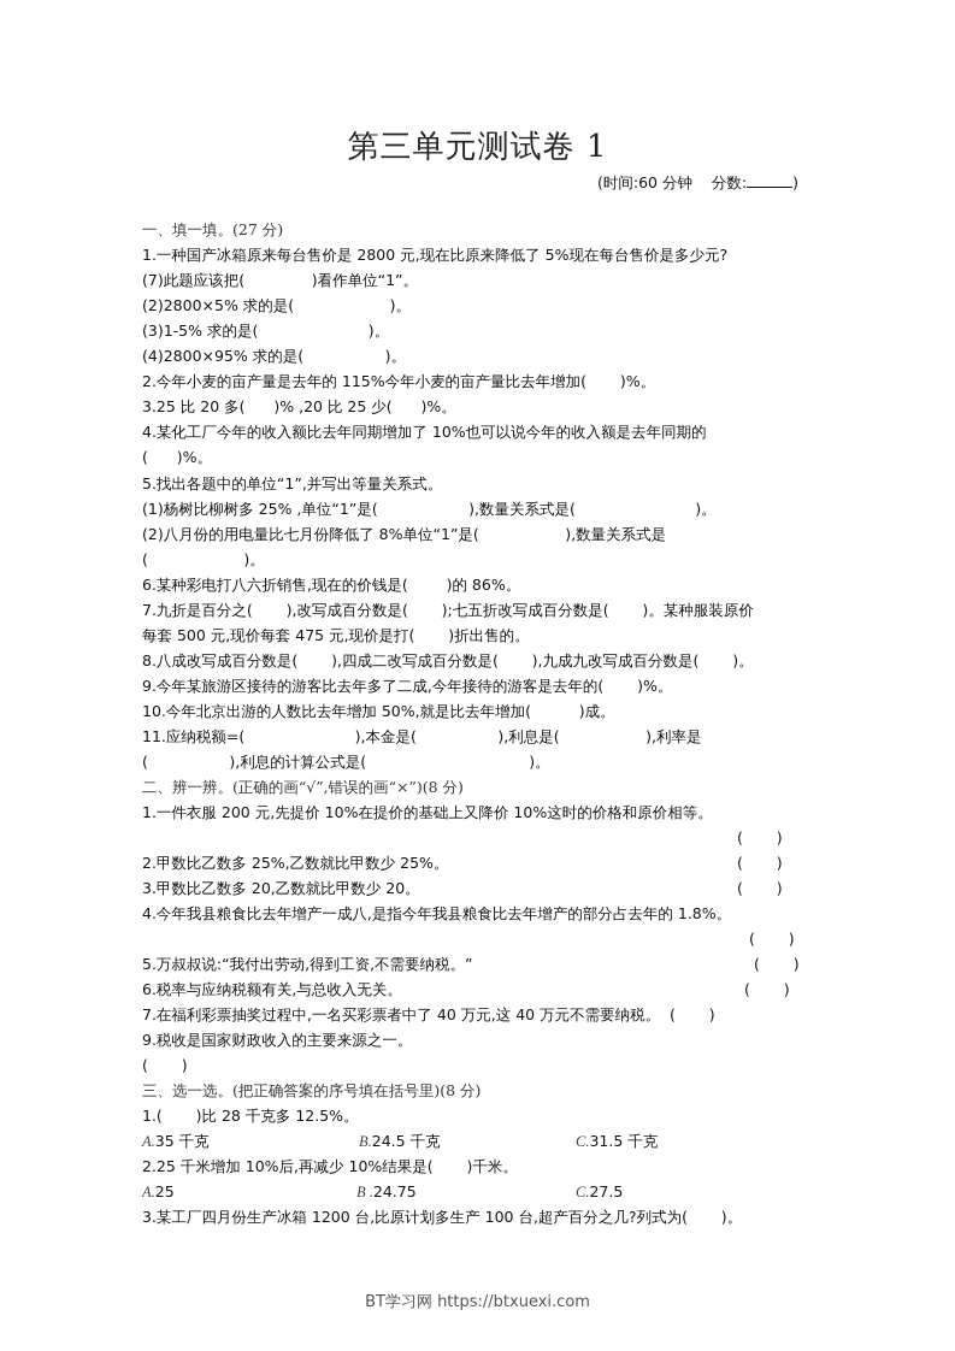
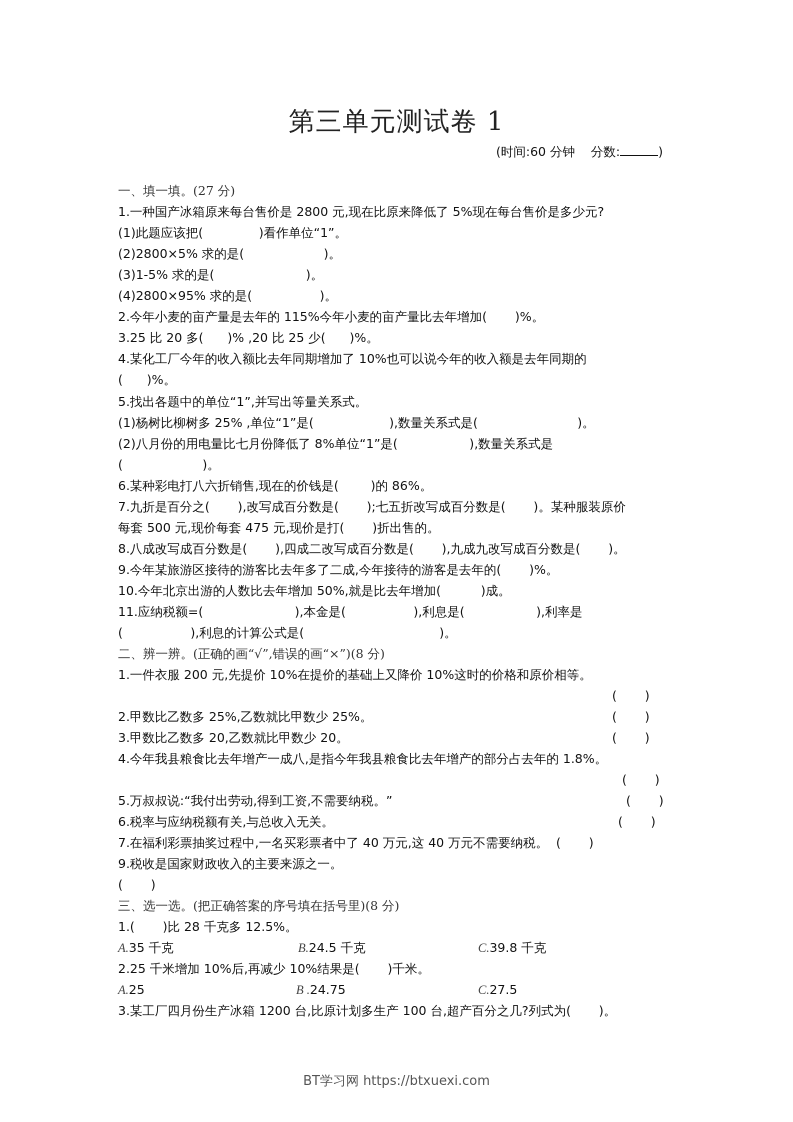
  第三单元测试卷 1
  (时间:60 分钟 分数: )
  一、填一填。(27 分)
  1.一种国产冰箱原来每台售价是 2800 元,现在比原来降低了 5%现在每台售价是多少元?
- (7)此题应该把( )看作单位“1”。
+ (1)此题应该把( )看作单位“1”。
  (2)2800×5% 求的是( )。
  (3)1-5% 求的是( )。
  (4)2800×95% 求的是( )。
  2.今年小麦的亩产量是去年的 115%今年小麦的亩产量比去年增加( )%。
  3.25 比 20 多( )% ,20 比 25 少( )%。
  4.某化工厂今年的收入额比去年同期增加了 10%也可以说今年的收入额是去年同期的
  ( )%。
  5.找出各题中的单位“1”,并写出等量关系式。
  (1)杨树比柳树多 25% ,单位“1”是( ),数量关系式是( )。
  (2)八月份的用电量比七月份降低了 8%单位“1”是( ),数量关系式是
  ( )。
  6.某种彩电打八六折销售,现在的价钱是( )的 86%。
  7.九折是百分之( ),改写成百分数是( );七五折改写成百分数是( )。某种服装原价
  每套 500 元,现价每套 475 元,现价是打( )折出售的。
  8.八成改写成百分数是( ),四成二改写成百分数是( ),九成九改写成百分数是( )。
  9.今年某旅游区接待的游客比去年多了二成,今年接待的游客是去年的( )%。
  10.今年北京出游的人数比去年增加 50%,就是比去年增加( )成。
  11.应纳税额=( ),本金是( ),利息是( ),利率是
  ( ),利息的计算公式是( )。
  二、辨一辨。(正确的画“√”,错误的画“×”)(8 分)
  1.一件衣服 200 元,先提价 10%在提价的基础上又降价 10%这时的价格和原价相等。
  2.甲数比乙数多 25%,乙数就比甲数少 25%。
  3.甲数比乙数多 20,乙数就比甲数少 20。
  4.今年我县粮食比去年增产一成八,是指今年我县粮食比去年增产的部分占去年的 1.8%。
  5.万叔叔说:“我付出劳动,得到工资,不需要纳税。”
  6.税率与应纳税额有关,与总收入无关。
  7.在福利彩票抽奖过程中,一名买彩票者中了 40 万元,这 40 万元不需要纳税。 ( )
  9.税收是国家财政收入的主要来源之一。
  ( )
  三、选一选。(把正确答案的序号填在括号里)(8 分)
  1.( )比 28 千克多 12.5%。
  2.25 千米增加 10%后,再减少 10%结果是( )千米。
  3.某工厂四月份生产冰箱 1200 台,比原计划多生产 100 台,超产百分之几?列式为( )。
  ( )
  ( )
  ( )
  ( )
  ( )
  ( )
  A.35 千克
  B.24.5 千克
- C.31.5 千克
+ C.39.8 千克
  A.25
  B .24.75
  C.27.5
  BT学习网 https://btxuexi.com
